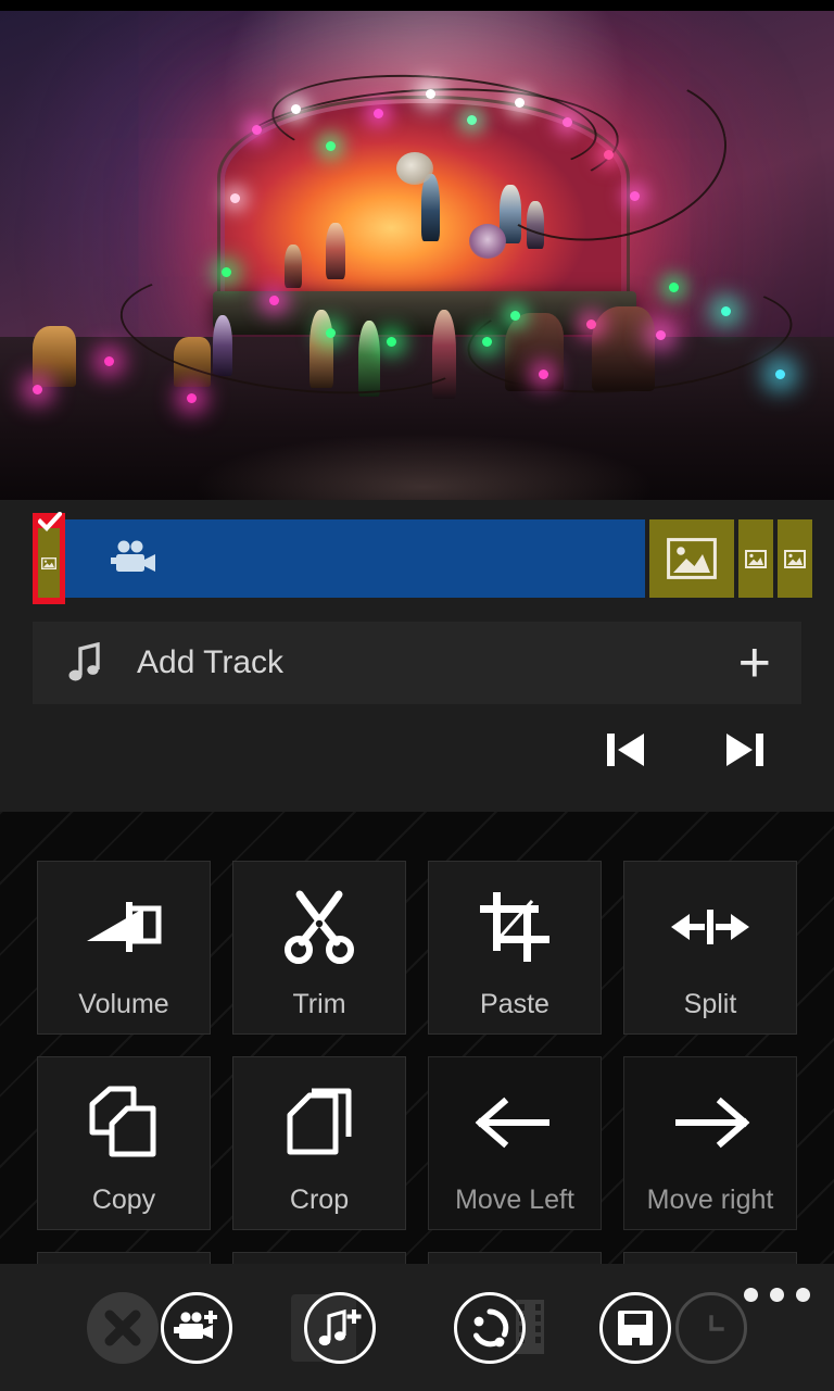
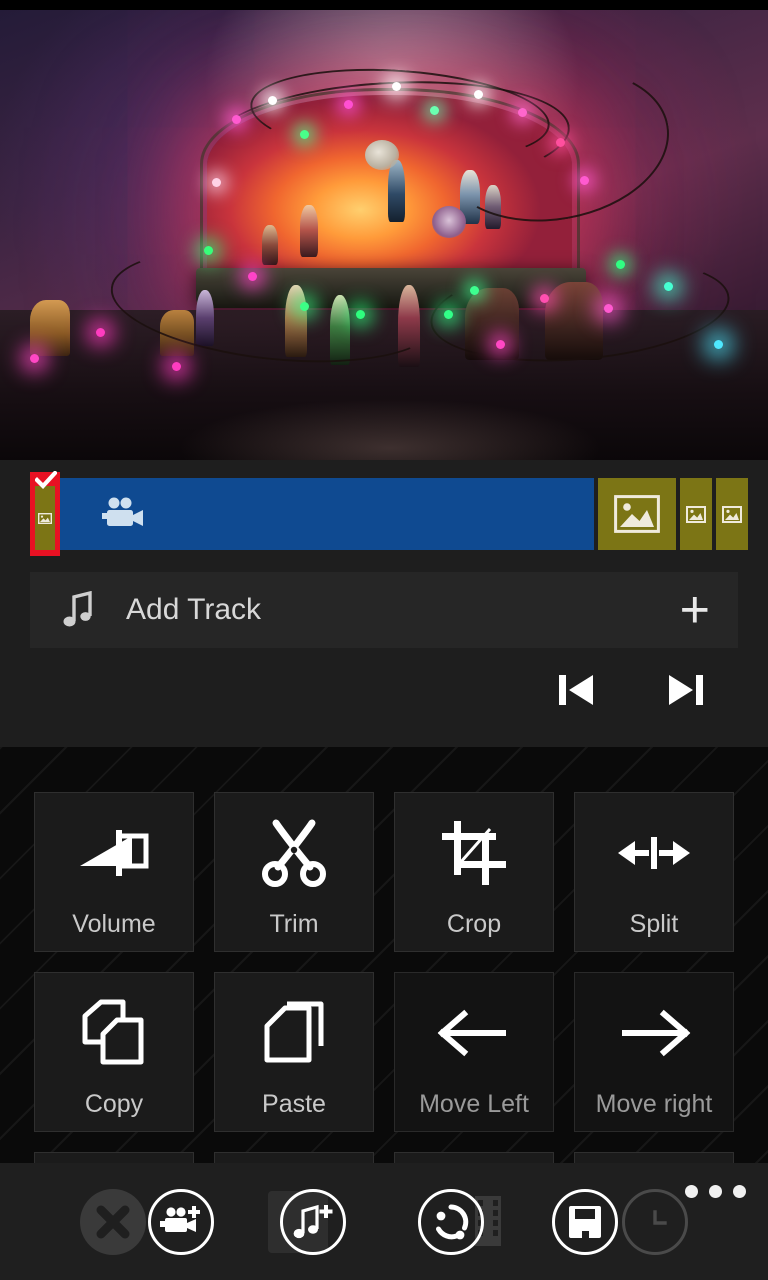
  Add Track
  +
  Volume
  Trim
- Paste
+ Crop
  Split
  Copy
- Crop
+ Paste
  Move Left
  Move right
